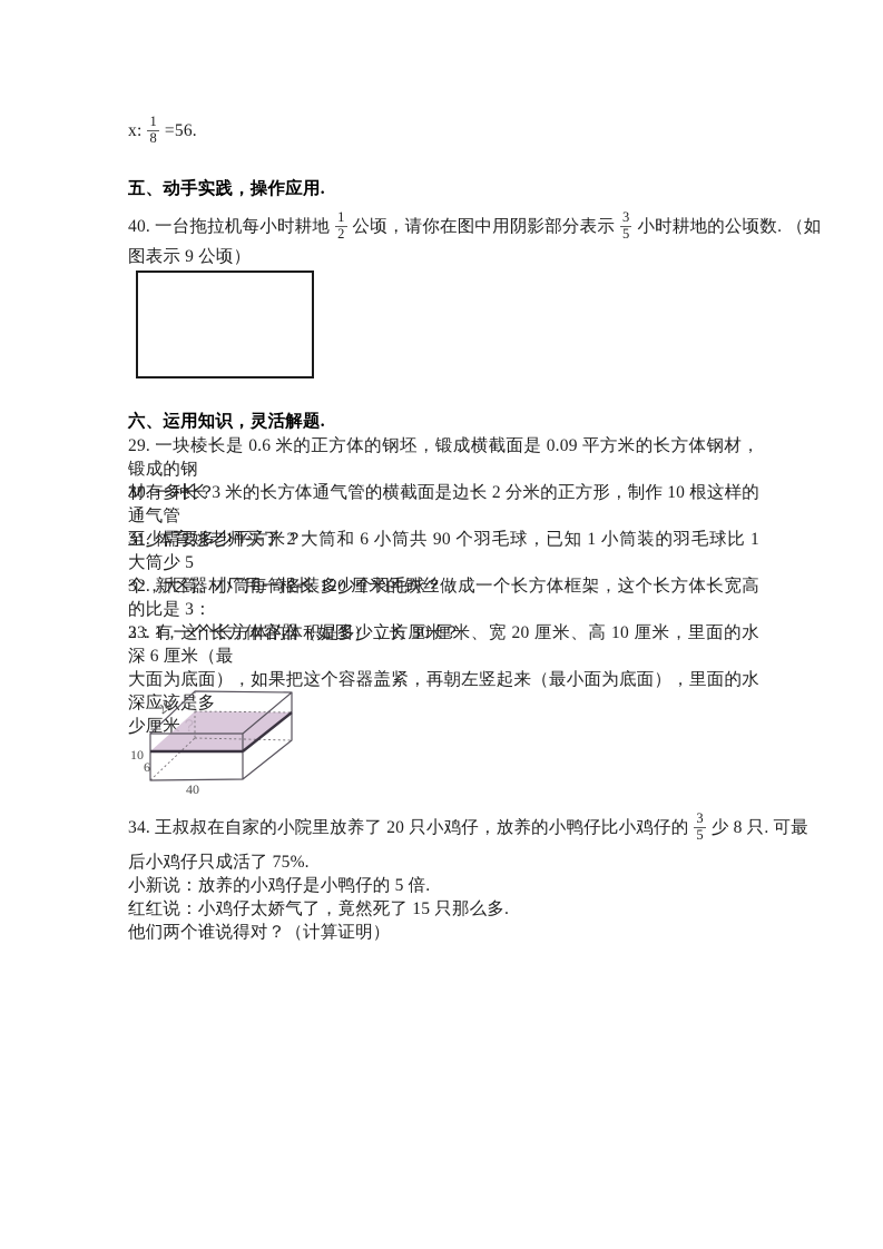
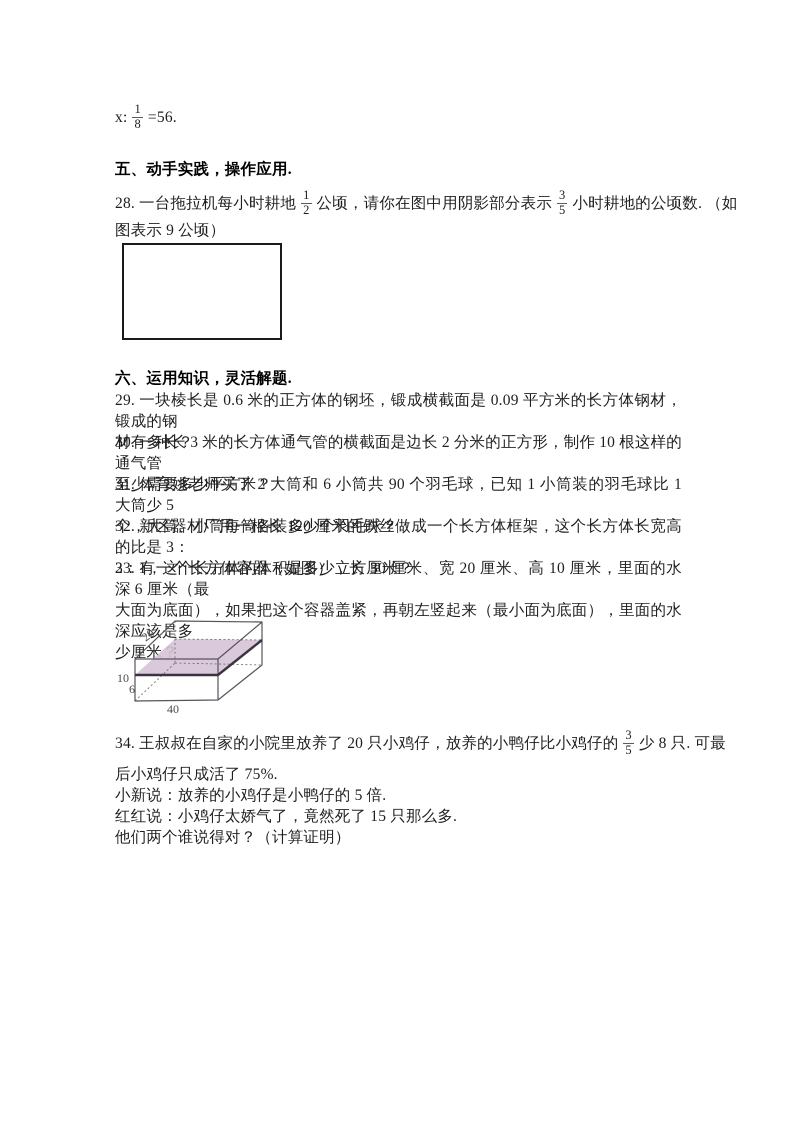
  x:
  1
  8
  =56.
  五、动手实践，操作应用.
- 40. 一台拖拉机每小时耕地
+ 28. 一台拖拉机每小时耕地
  1
  2
  公顷，请你在图中用阴影部分表示
  3
  5
  小时耕地的公顷数. （如
  图表示 9 公顷）
  六、运用知识，灵活解题.
  29. 一块棱长是 0.6 米的正方体的钢坯，锻成横截面是 0.09 平方米的长方体钢材，锻成的钢
  材有多长？
  30. 一种长 3 米的长方体通气管的横截面是边长 2 分米的正方形，制作 10 根这样的通气管
  至少需要多少平方米？
  31. 体育姚老师买了 2 大筒和 6 小筒共 90 个羽毛球，已知 1 小筒装的羽毛球比 1 大筒少 5
  个，大筒、小筒每筒各装多少个羽毛球？
  32. 新区器材厂用一根长 120 厘米的铁丝做成一个长方体框架，这个长方体长宽高的比是 3：
  2：1，这个长方体的体积是多少立方厘米？
  33. 有一个长方体容器（如图），长 30 厘米、宽 20 厘米、高 10 厘米，里面的水深 6 厘米（最
  大面为底面），如果把这个容器盖紧，再朝左竖起来（最小面为底面），里面的水深应该是多
  少厘米
  10
  6
  40
  34. 王叔叔在自家的小院里放养了 20 只小鸡仔，放养的小鸭仔比小鸡仔的
  3
  5
  少 8 只. 可最
  后小鸡仔只成活了 75%.
  小新说：放养的小鸡仔是小鸭仔的 5 倍.
  红红说：小鸡仔太娇气了，竟然死了 15 只那么多.
  他们两个谁说得对？（计算证明）
